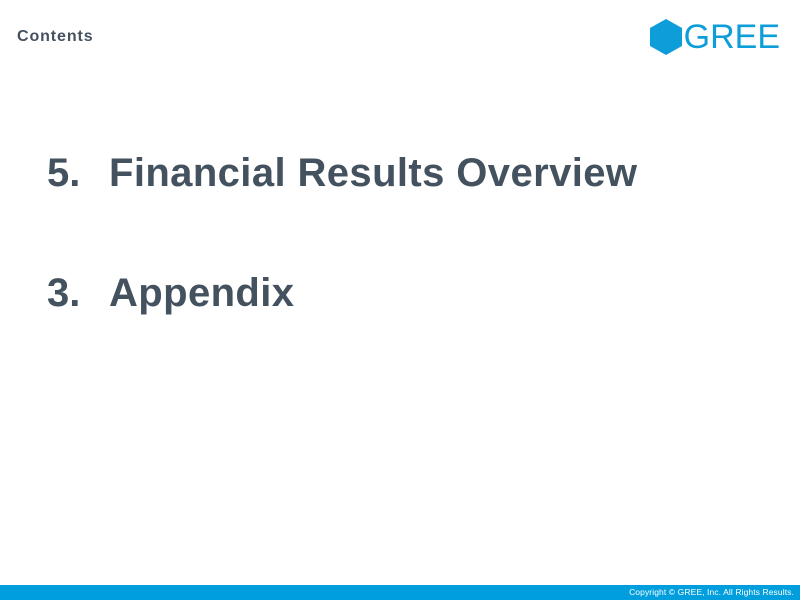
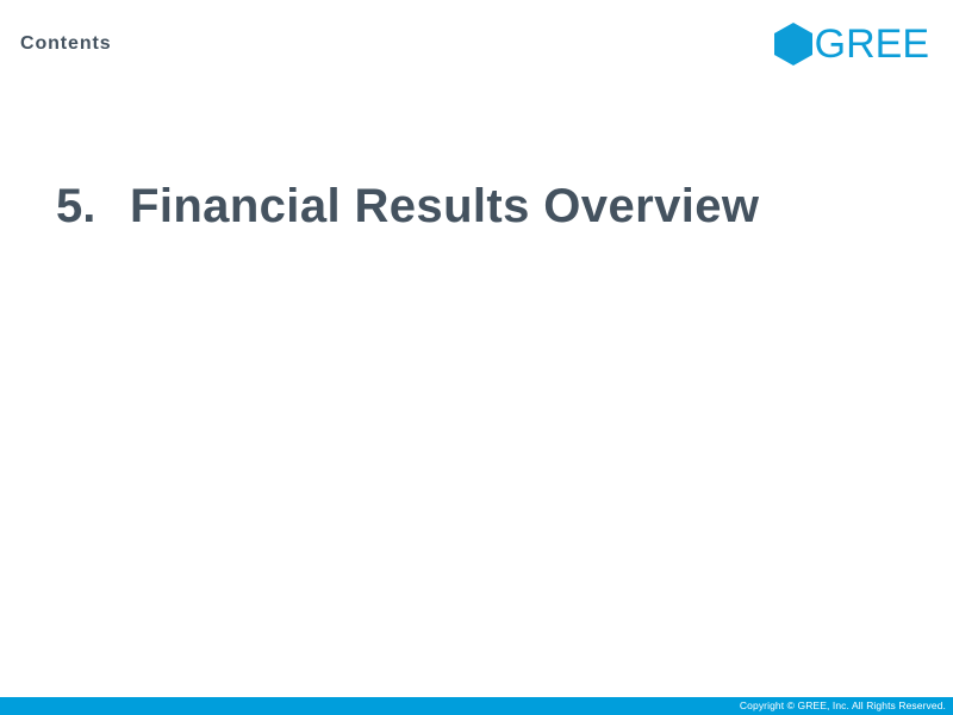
  Contents
  GREE
  5.
  Financial Results Overview
- 3.
- Appendix
- Copyright © GREE, Inc. All Rights Results.
+ Copyright © GREE, Inc. All Rights Reserved.
